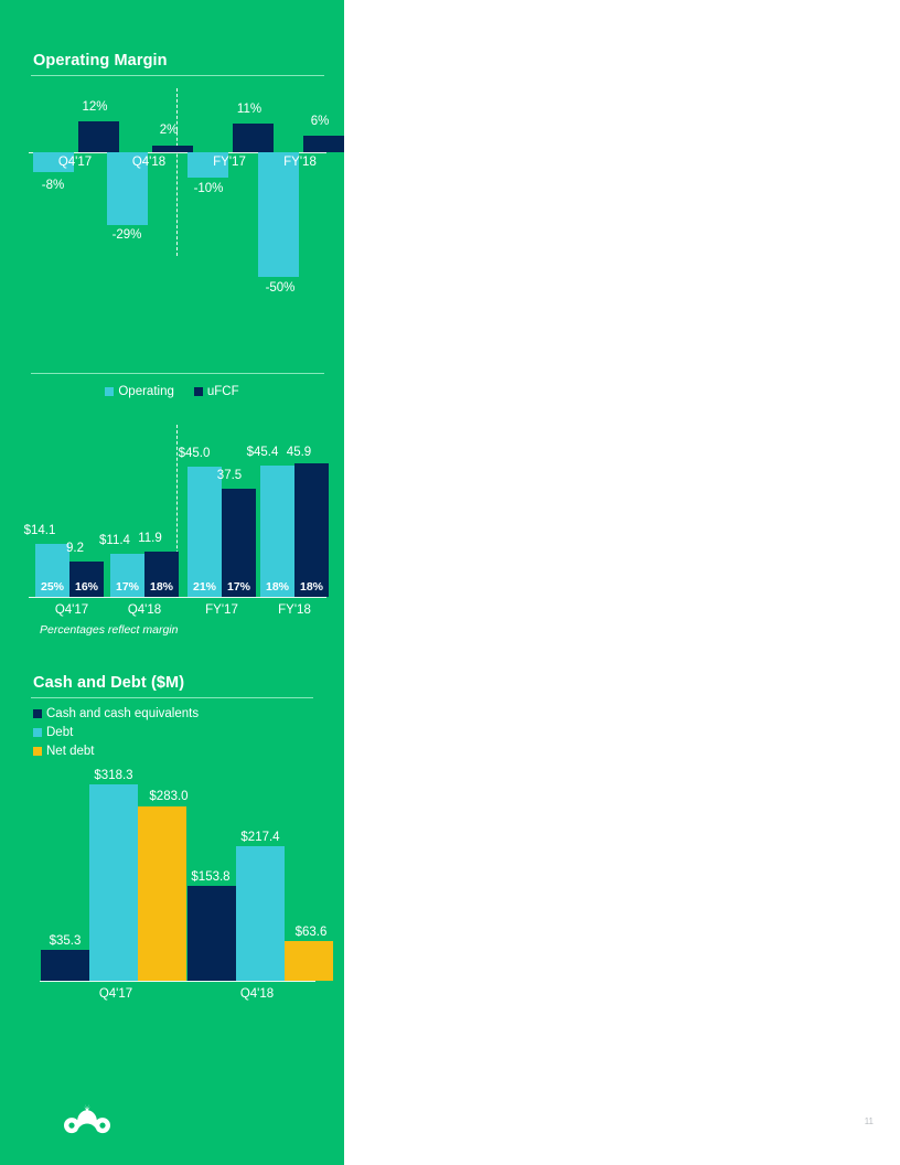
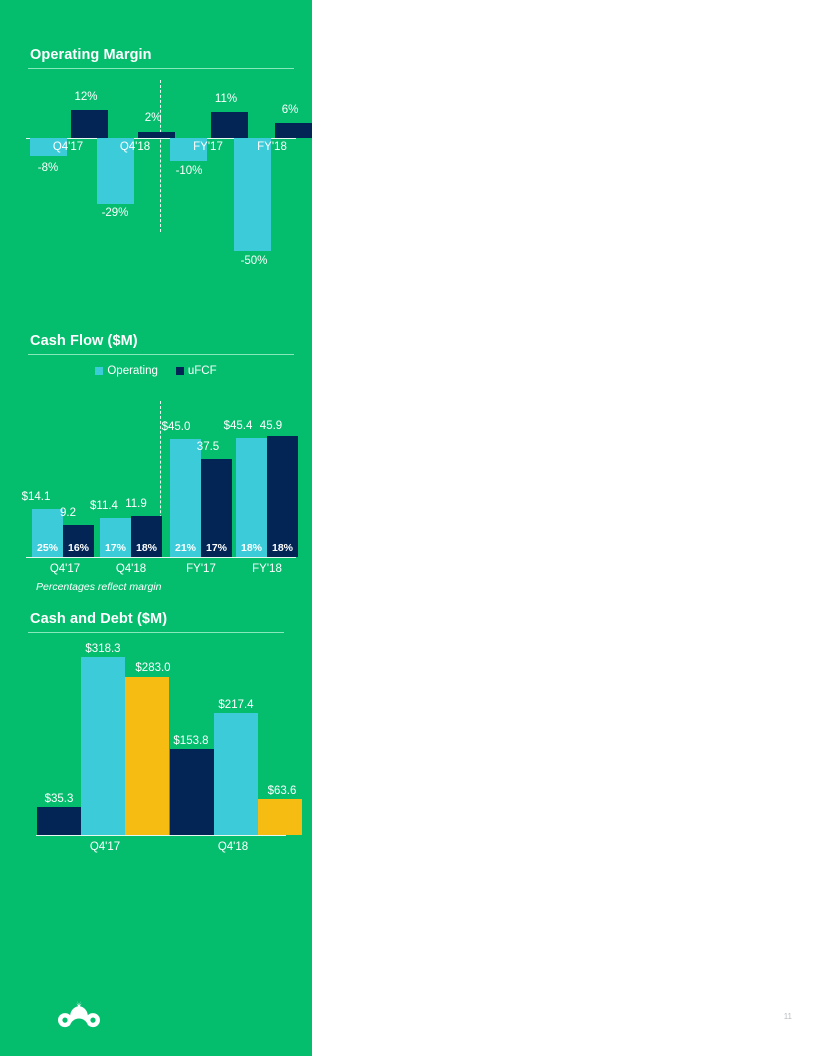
  Operating Margin
  12%
  Q4'17
  -8%
  2%
  Q4'18
  -29%
  11%
  FY'17
  -10%
  6%
  FY'18
  -50%
+ Cash Flow ($M)
  Operating
  uFCF
  $14.1
  25%
  9.2
  16%
  Q4'17
  $11.4
  17%
  11.9
  18%
  Q4'18
  $45.0
  21%
  37.5
  17%
  FY'17
  $45.4
  18%
  45.9
  18%
  FY'18
  Percentages reflect margin
  Cash and Debt ($M)
- Cash and cash equivalents
- Debt
- Net debt
  $35.3
  $318.3
  $283.0
  Q4'17
  $153.8
  $217.4
  $63.6
  Q4'18
  11
